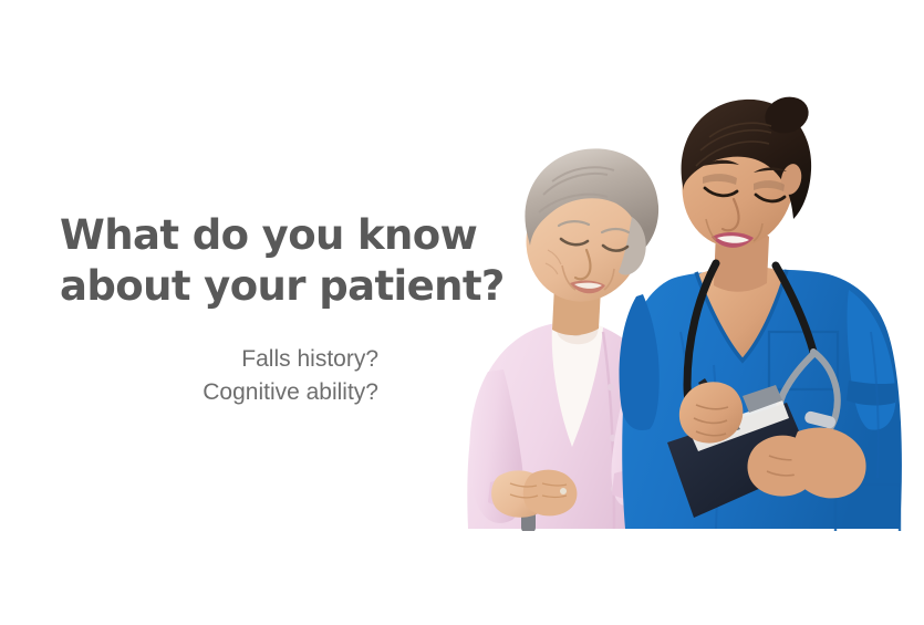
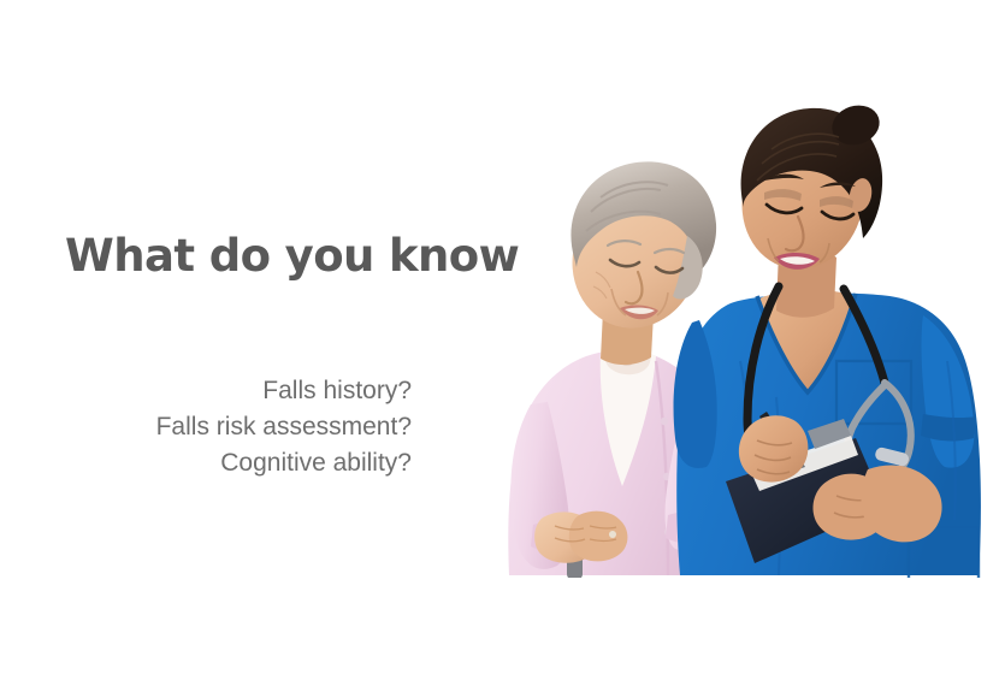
  What do you know
- about your patient?
  Falls history?
+ Falls risk assessment?
  Cognitive ability?
